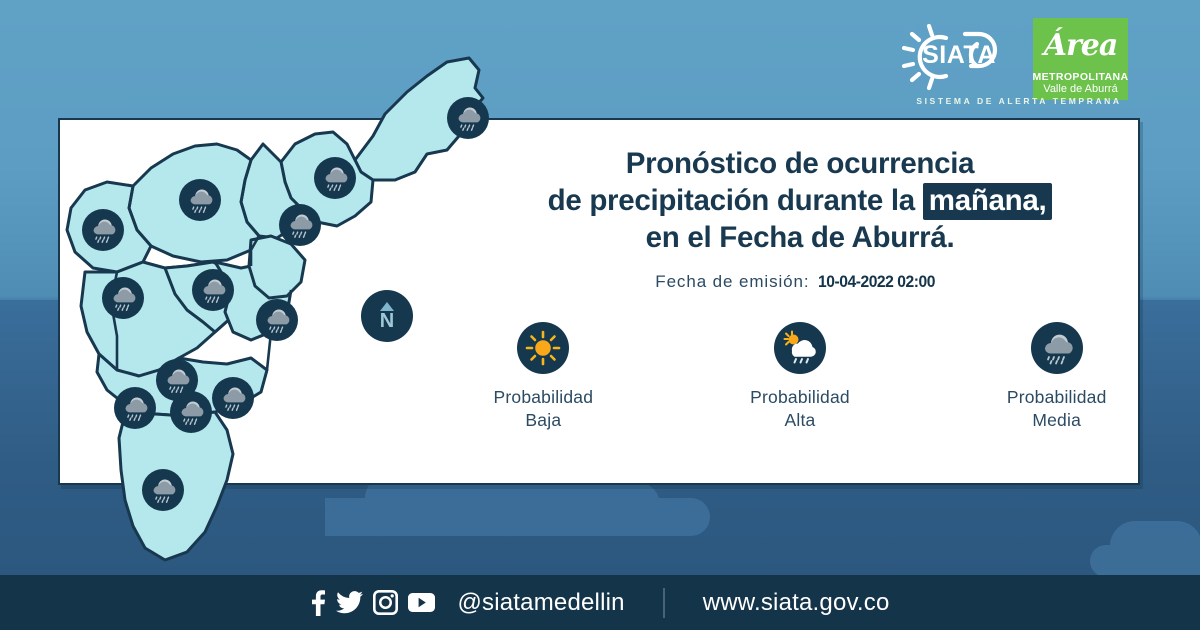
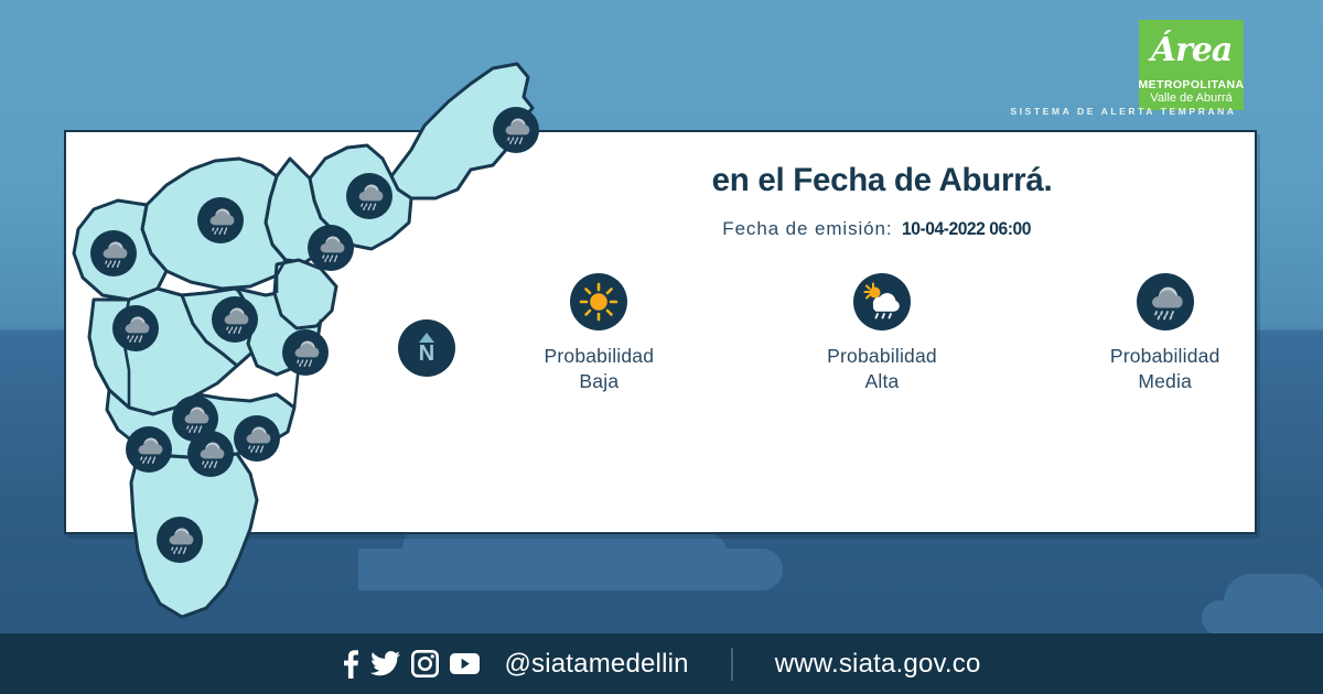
- SIATA
  Área
  METROPOLITANA
  Valle de Aburrá
  SISTEMA DE ALERTA TEMPRANA
  N
- Pronóstico de ocurrencia
- de precipitación durante la mañana,
  en el Fecha de Aburrá.
  Fecha de emisión:
- 10-04-2022 02:00
+ 10-04-2022 06:00
  Probabilidad
  Baja
  Probabilidad
  Alta
  Probabilidad
  Media
  @siatamedellin
  www.siata.gov.co
